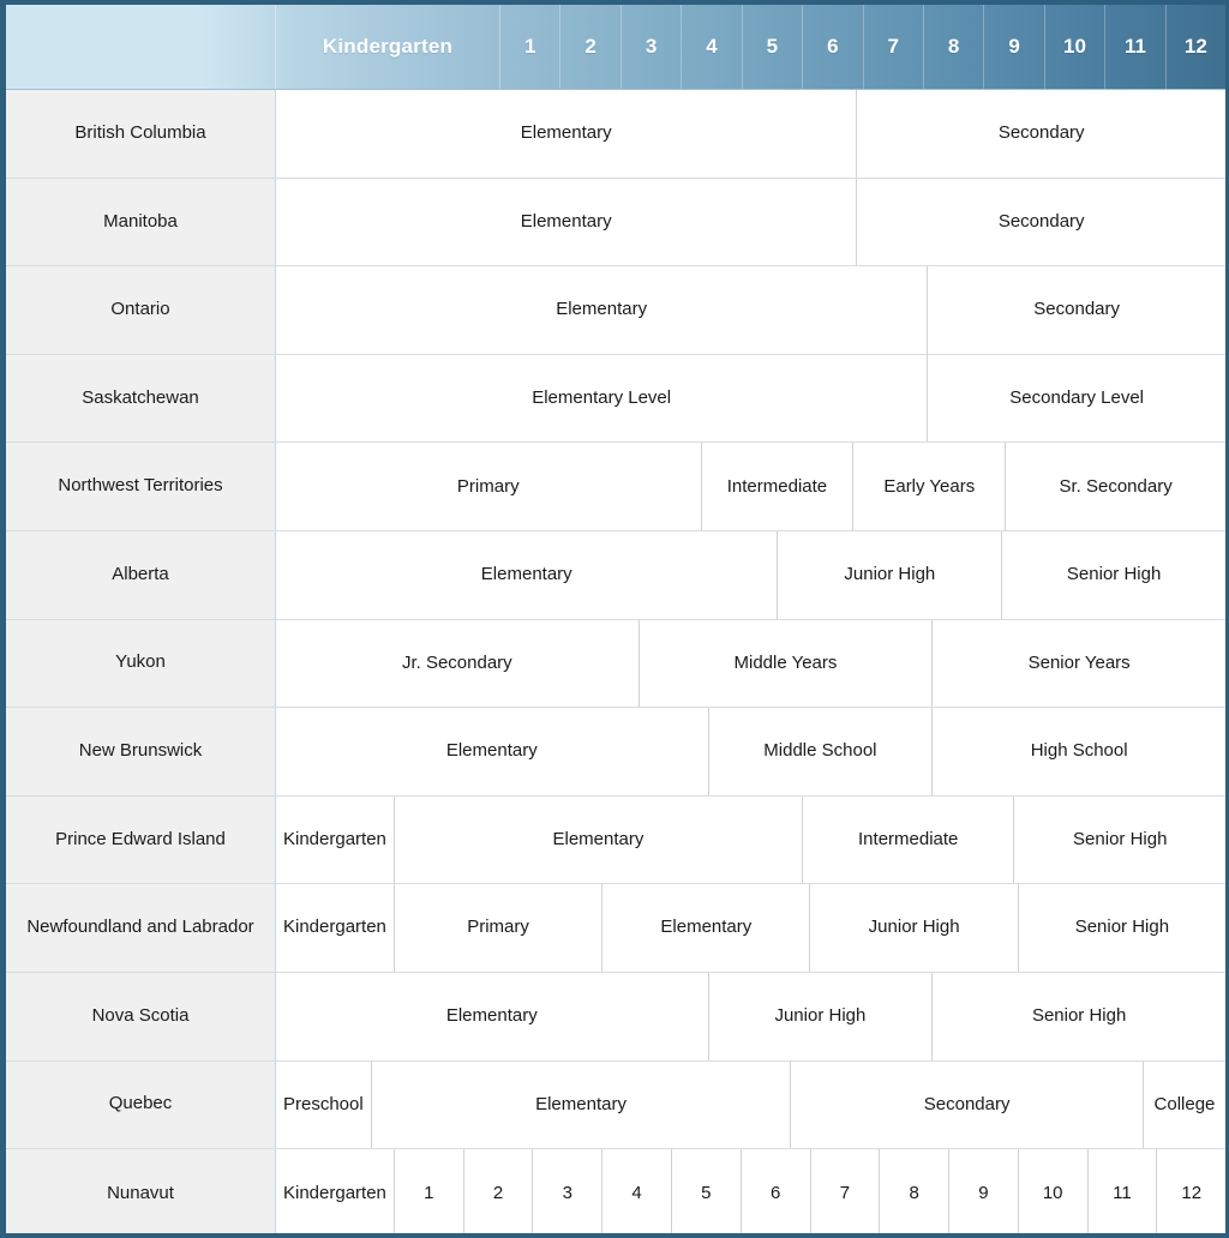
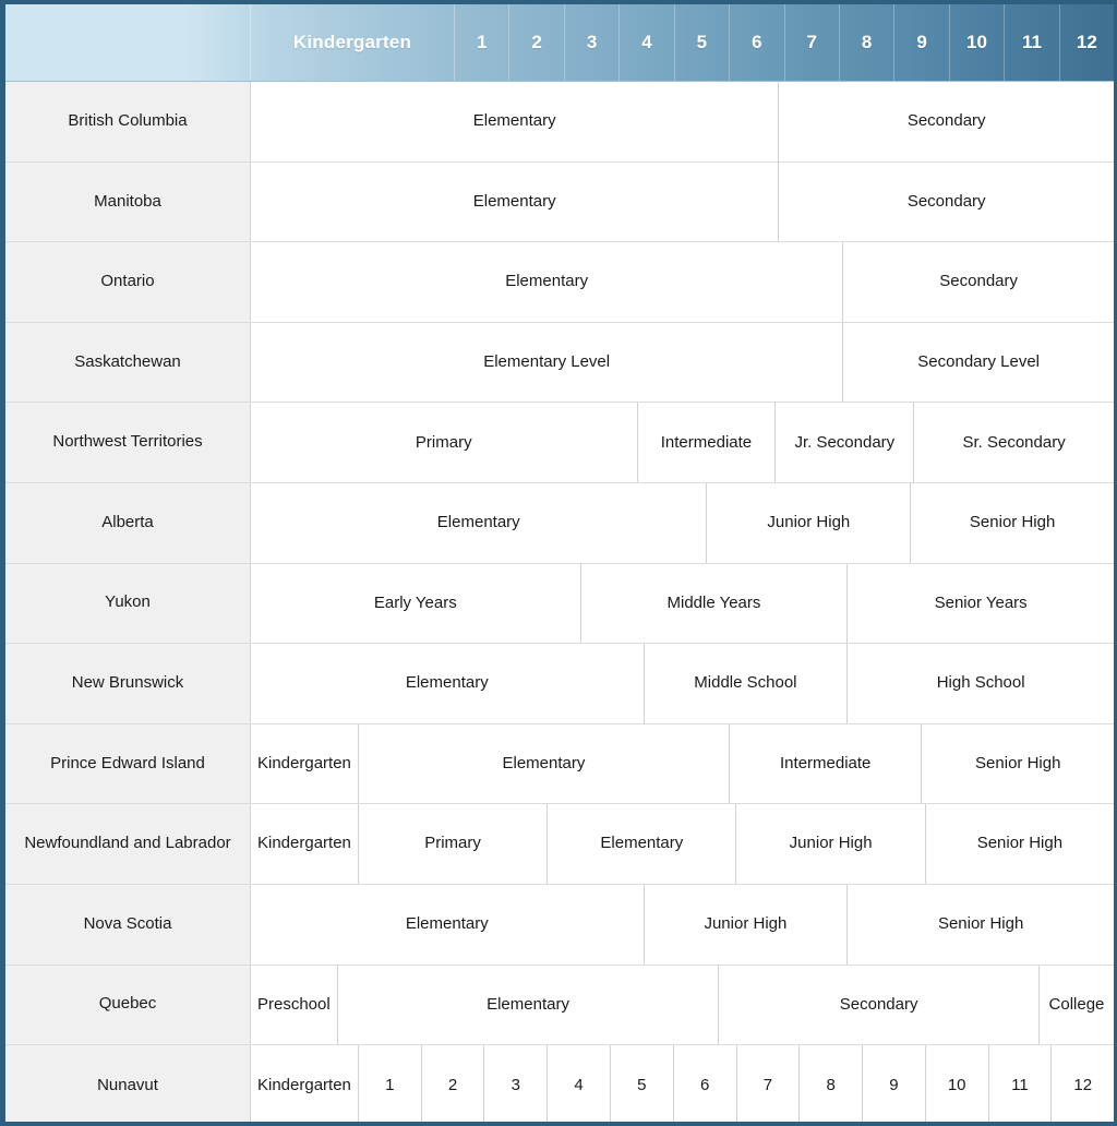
  Kindergarten
  1
  2
  3
  4
  5
  6
  7
  8
  9
  10
  11
  12
  British Columbia
  Elementary
  Secondary
  Manitoba
  Elementary
  Secondary
  Ontario
  Elementary
  Secondary
  Saskatchewan
  Elementary Level
  Secondary Level
  Northwest Territories
  Primary
  Intermediate
- Early Years
+ Jr. Secondary
  Sr. Secondary
  Alberta
  Elementary
  Junior High
  Senior High
  Yukon
- Jr. Secondary
+ Early Years
  Middle Years
  Senior Years
  New Brunswick
  Elementary
  Middle School
  High School
  Prince Edward Island
  Kindergarten
  Elementary
  Intermediate
  Senior High
  Newfoundland and Labrador
  Kindergarten
  Primary
  Elementary
  Junior High
  Senior High
  Nova Scotia
  Elementary
  Junior High
  Senior High
  Quebec
  Preschool
  Elementary
  Secondary
  College
  Nunavut
  Kindergarten
  1
  2
  3
  4
  5
  6
  7
  8
  9
  10
  11
  12
